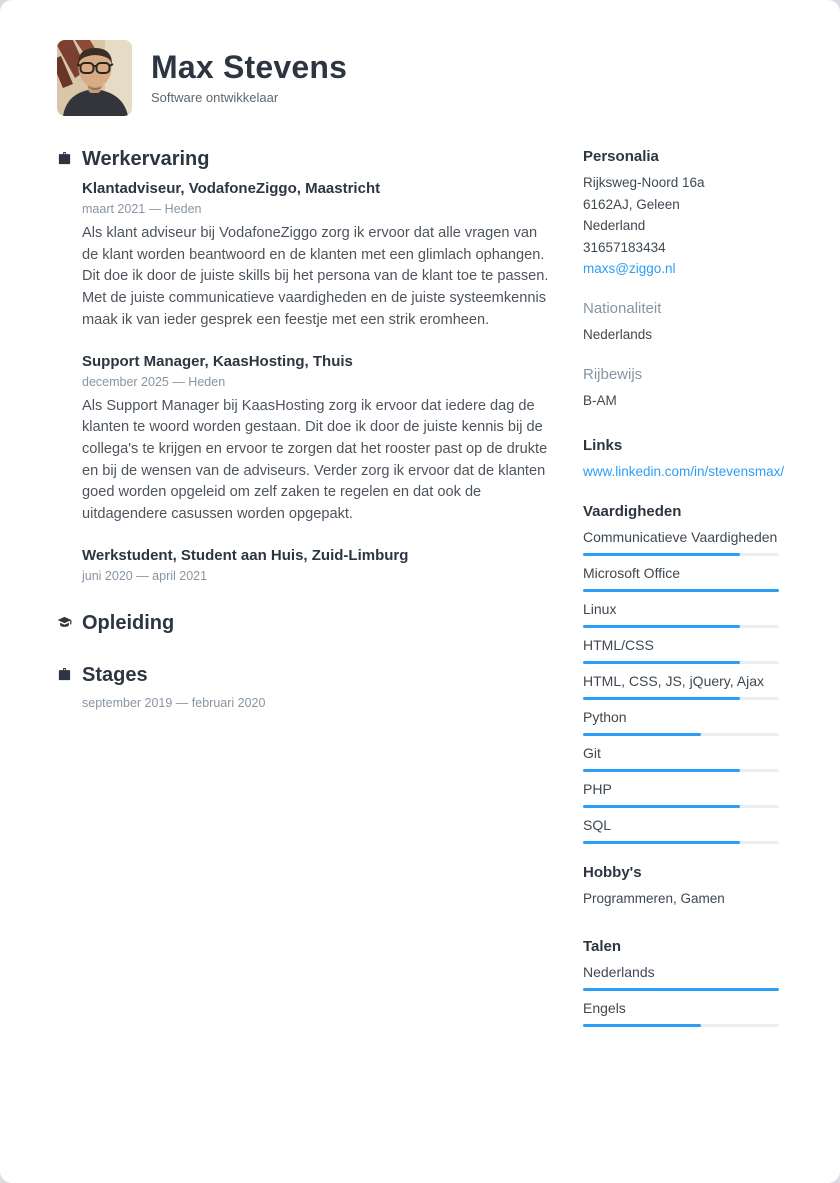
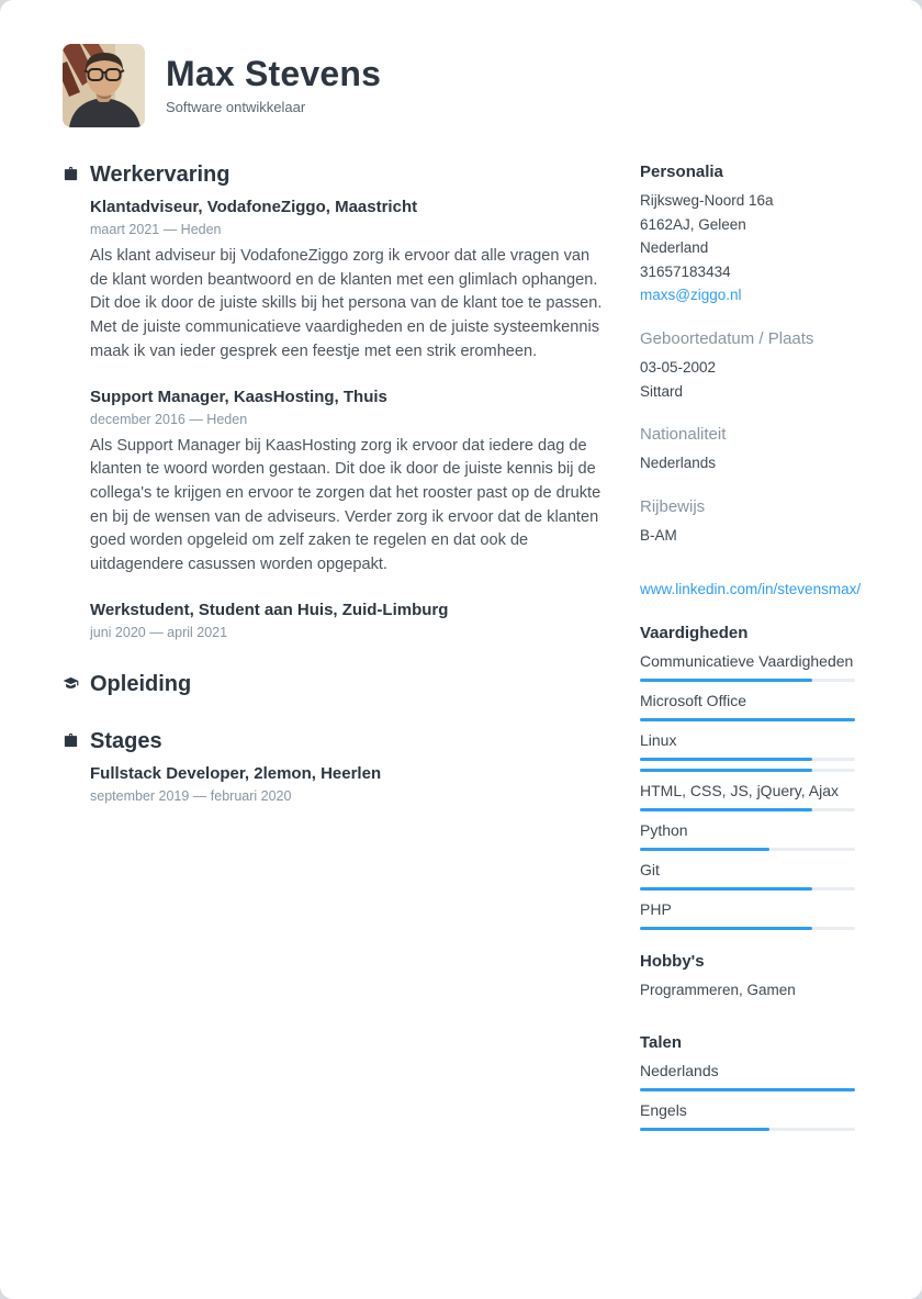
  Max Stevens
  Software ontwikkelaar
  Werkervaring
  Klantadviseur, VodafoneZiggo, Maastricht
  maart 2021 — Heden
  Als klant adviseur bij VodafoneZiggo zorg ik ervoor dat alle vragen van de klant worden beantwoord en de klanten met een glimlach ophangen. Dit doe ik door de juiste skills bij het persona van de klant toe te passen. Met de juiste communicatieve vaardigheden en de juiste systeemkennis maak ik van ieder gesprek een feestje met een strik eromheen.
  Support Manager, KaasHosting, Thuis
- december 2025 — Heden
+ december 2016 — Heden
  Als Support Manager bij KaasHosting zorg ik ervoor dat iedere dag de klanten te woord worden gestaan. Dit doe ik door de juiste kennis bij de collega's te krijgen en ervoor te zorgen dat het rooster past op de drukte en bij de wensen van de adviseurs. Verder zorg ik ervoor dat de klanten goed worden opgeleid om zelf zaken te regelen en dat ook de uitdagendere casussen worden opgepakt.
  Werkstudent, Student aan Huis, Zuid-Limburg
  juni 2020 — april 2021
  Opleiding
  Stages
+ Fullstack Developer, 2lemon, Heerlen
  september 2019 — februari 2020
  Personalia
  Rijksweg-Noord 16a
  6162AJ, Geleen
  Nederland
  31657183434
  maxs@ziggo.nl
+ Geboortedatum / Plaats
+ 03-05-2002
+ Sittard
  Nationaliteit
  Nederlands
  Rijbewijs
  B-AM
- Links
  www.linkedin.com/in/stevensmax/
  Vaardigheden
  Communicatieve Vaardigheden
  Microsoft Office
  Linux
- HTML/CSS
  HTML, CSS, JS, jQuery, Ajax
  Python
  Git
  PHP
- SQL
  Hobby's
  Programmeren, Gamen
  Talen
  Nederlands
  Engels
